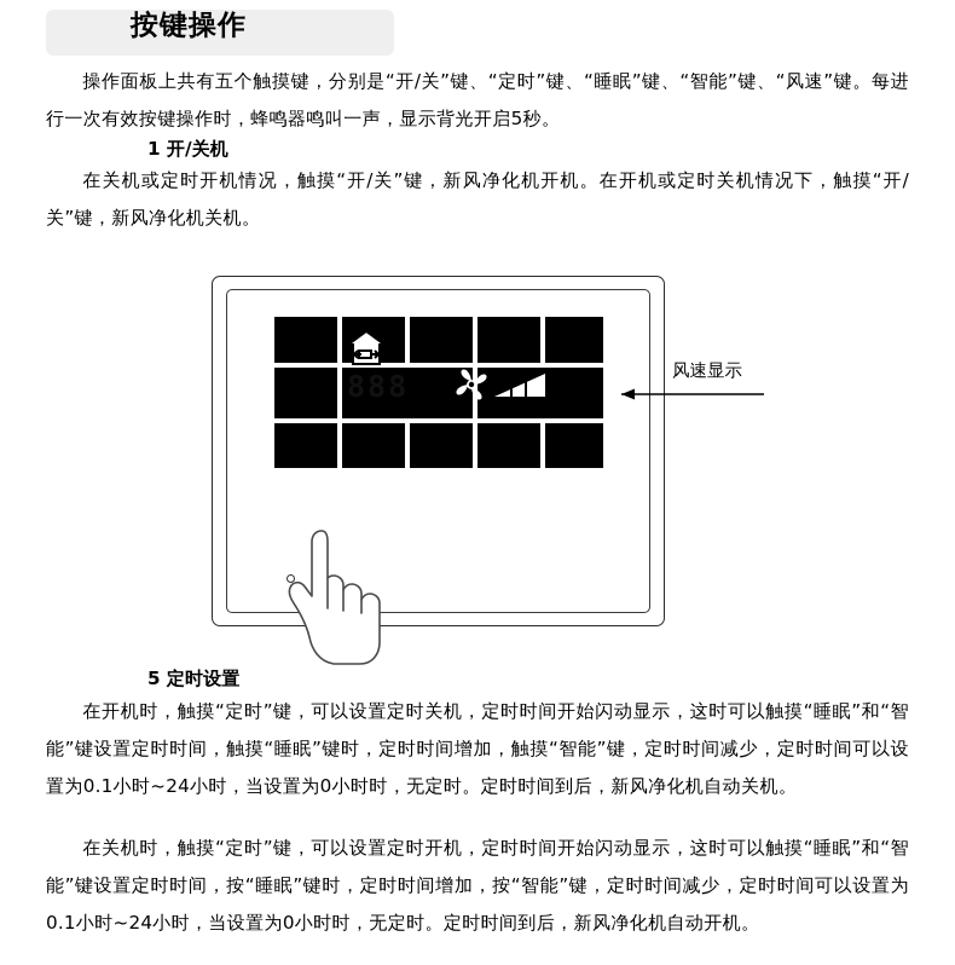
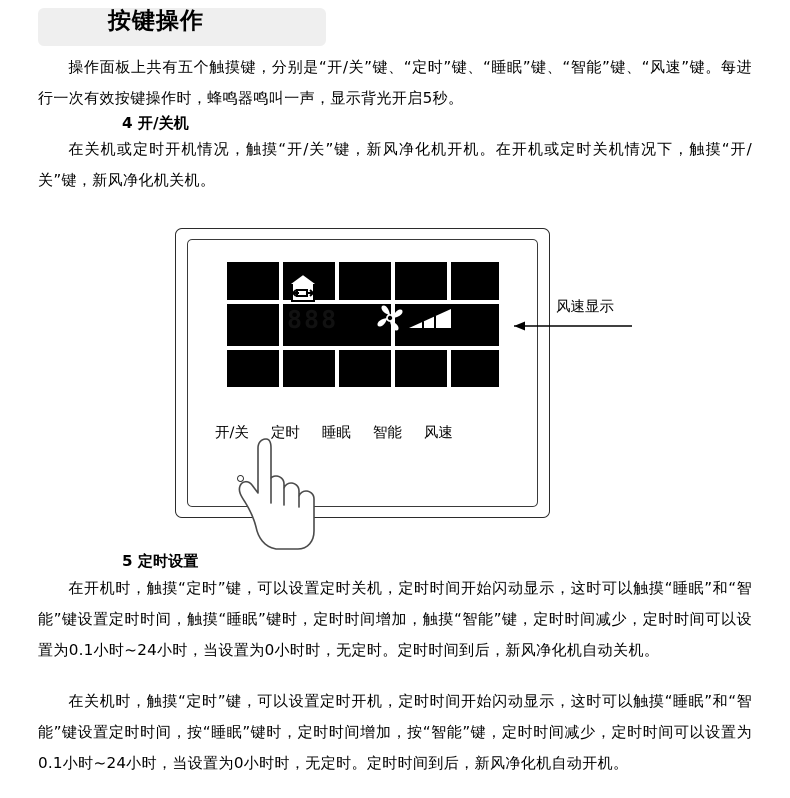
  按键操作
  操作面板上共有五个触摸键，分别是“开/关”键、“定时”键、“睡眠”键、“智能”键、“风速”键。每进行一次有效按键操作时，蜂鸣器鸣叫一声，显示背光开启5秒。
- 1 开/关机
+ 4 开/关机
  在关机或定时开机情况，触摸“开/关”键，新风净化机开机。在开机或定时关机情况下，触摸“开/关”键，新风净化机关机。
+ 开/关
+ 定时
+ 睡眠
+ 智能
+ 风速
  风速显示
  5 定时设置
  在开机时，触摸“定时”键，可以设置定时关机，定时时间开始闪动显示，这时可以触摸“睡眠”和“智能”键设置定时时间，触摸“睡眠”键时，定时时间增加，触摸“智能”键，定时时间减少，定时时间可以设置为0.1小时~24小时，当设置为0小时时，无定时。定时时间到后，新风净化机自动关机。
  在关机时，触摸“定时”键，可以设置定时开机，定时时间开始闪动显示，这时可以触摸“睡眠”和“智能”键设置定时时间，按“睡眠”键时，定时时间增加，按“智能”键，定时时间减少，定时时间可以设置为0.1小时~24小时，当设置为0小时时，无定时。定时时间到后，新风净化机自动开机。
